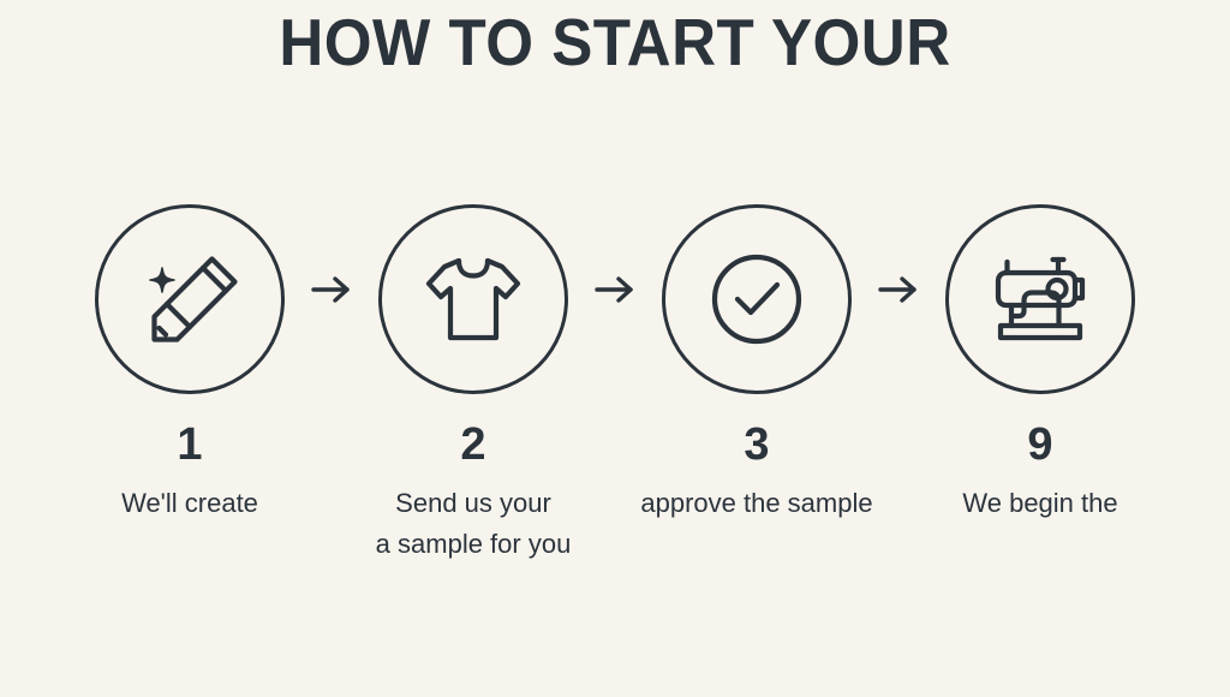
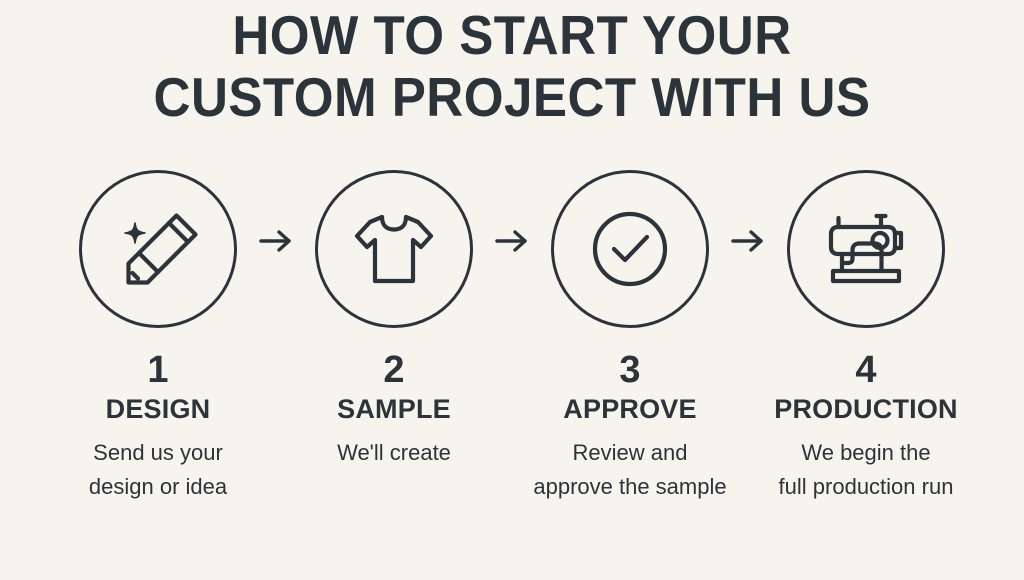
  HOW TO START YOUR
+ CUSTOM PROJECT WITH US
  1
+ DESIGN
- We'll create
+ Send us your
+ design or idea
  2
+ SAMPLE
- Send us your
+ We'll create
- a sample for you
  3
+ APPROVE
+ Review and
  approve the sample
- 9
+ 4
+ PRODUCTION
  We begin the
+ full production run
